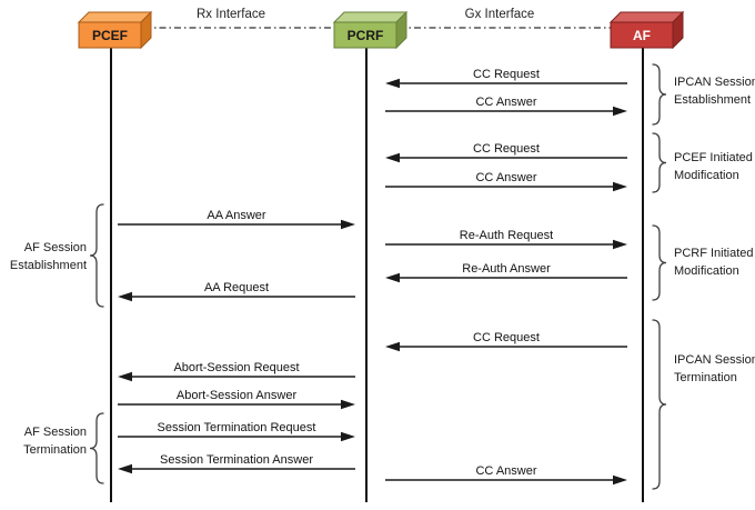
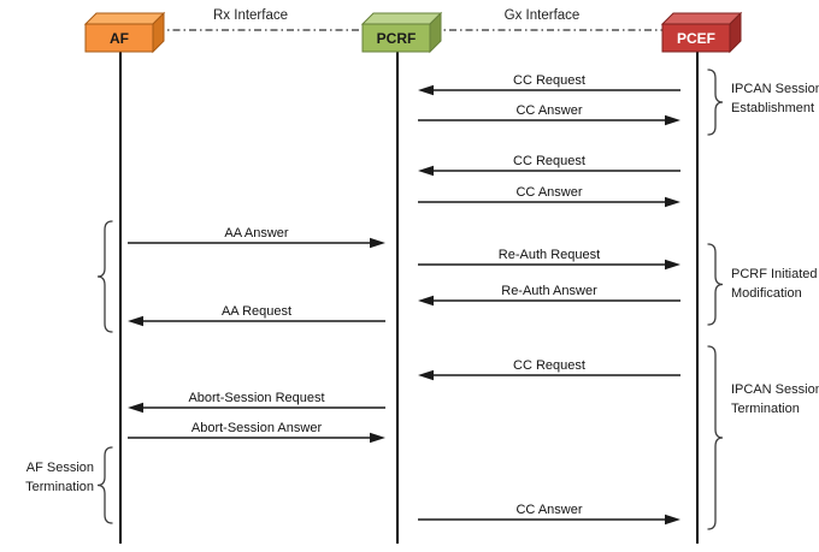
  Rx Interface
  Gx Interface
- PCEF
+ AF
  PCRF
- AF
+ PCEF
  CC Request
  CC Answer
  CC Request
  CC Answer
  AA Answer
  Re-Auth Request
  Re-Auth Answer
  AA Request
  CC Request
  Abort-Session Request
  Abort-Session Answer
- Session Termination Request
- Session Termination Answer
  CC Answer
  IPCAN Sessio Establishment
- PCEF Initiated Modification
  PCRF Initiated Modification
  IPCAN Sessio Termination
- AF Session Establishment
  AF Session Termination
